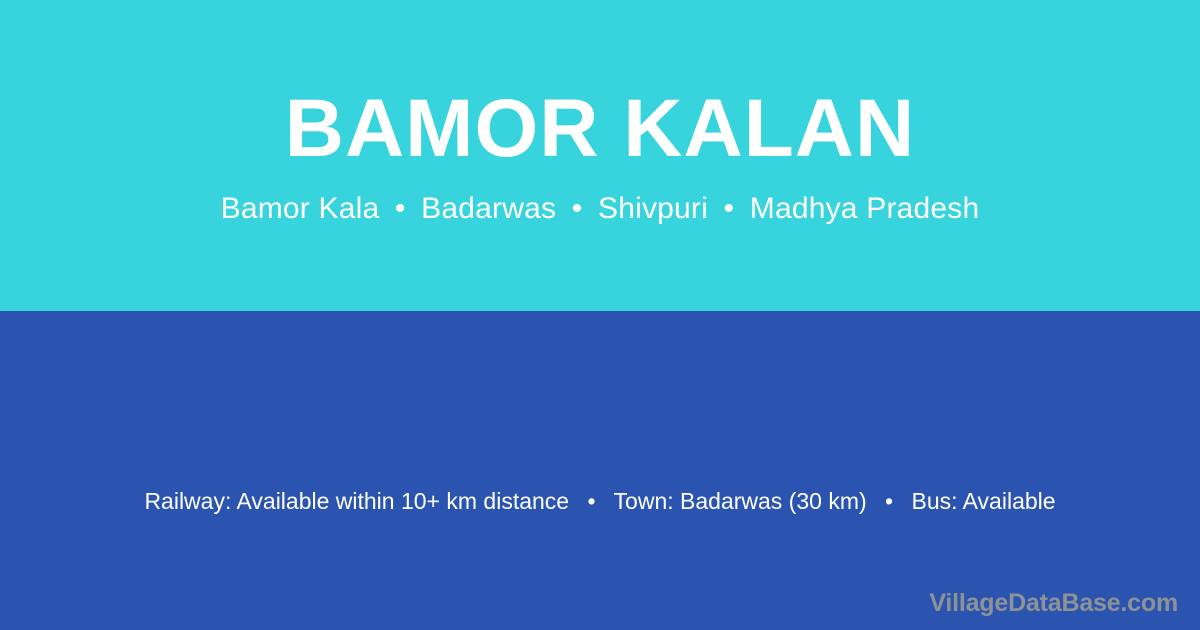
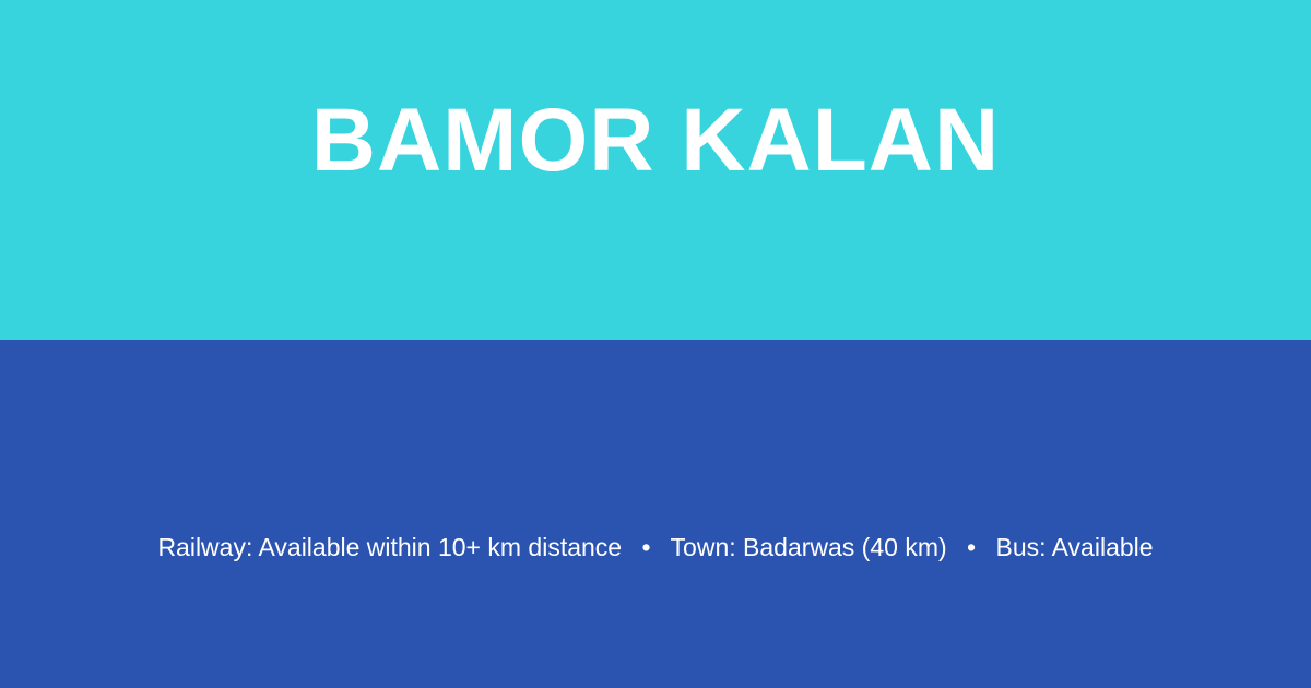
  BAMOR KALAN
- Bamor Kala • Badarwas • Shivpuri • Madhya Pradesh
- Railway: Available within 10+ km distance • Town: Badarwas (30 km) • Bus: Available
+ Railway: Available within 10+ km distance • Town: Badarwas (40 km) • Bus: Available
- VillageDataBase.com
